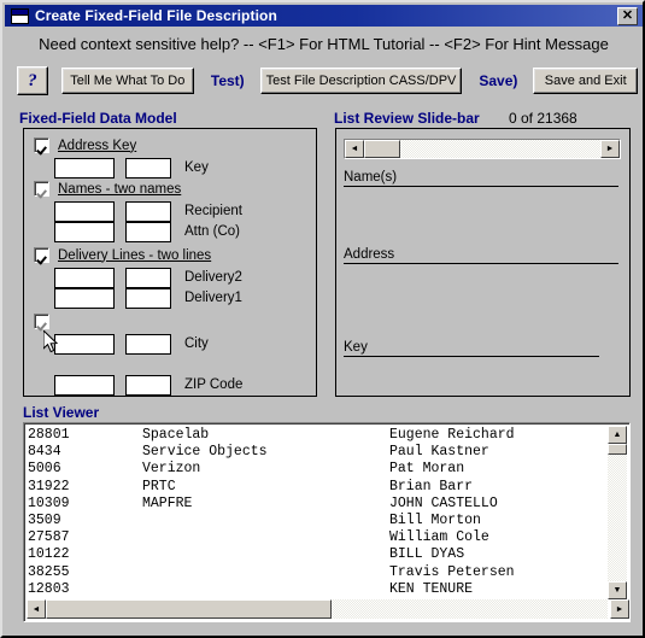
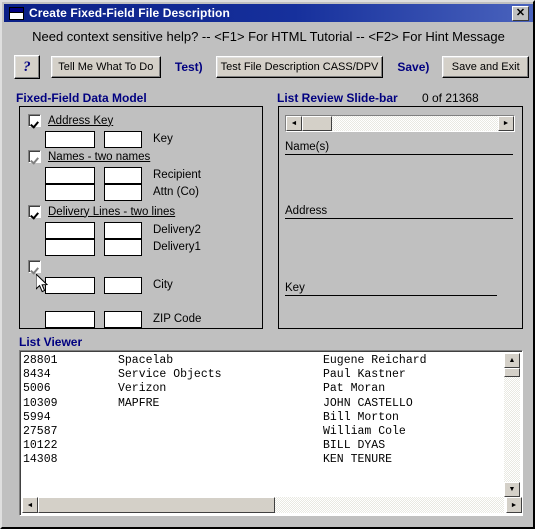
  Create Fixed-Field File Description
  ✕
  Need context sensitive help? -- <F1> For HTML Tutorial -- <F2> For Hint Message
  ?
  Tell Me What To Do
  Test)
  Test File Description CASS/DPV
  Save)
  Save and Exit
  Fixed-Field Data Model
  Address Key
  Key
  Names - two names
  Recipient
  Attn (Co)
  Delivery Lines - two lines
  Delivery2
  Delivery1
  City
  ZIP Code
  List Review Slide-bar
  0 of 21368
  Name(s)
  Address
  Key
  List Viewer
  28801 Spacelab Eugene Reichard
  8434 Service Objects Paul Kastner
  5006 Verizon Pat Moran
- 31922 PRTC Brian Barr
  10309 MAPFRE JOHN CASTELLO
- 3509 Bill Morton
+ 5994 Bill Morton
  27587 William Cole
  10122 BILL DYAS
- 38255 Travis Petersen
- 12803 KEN TENURE
+ 14308 KEN TENURE
